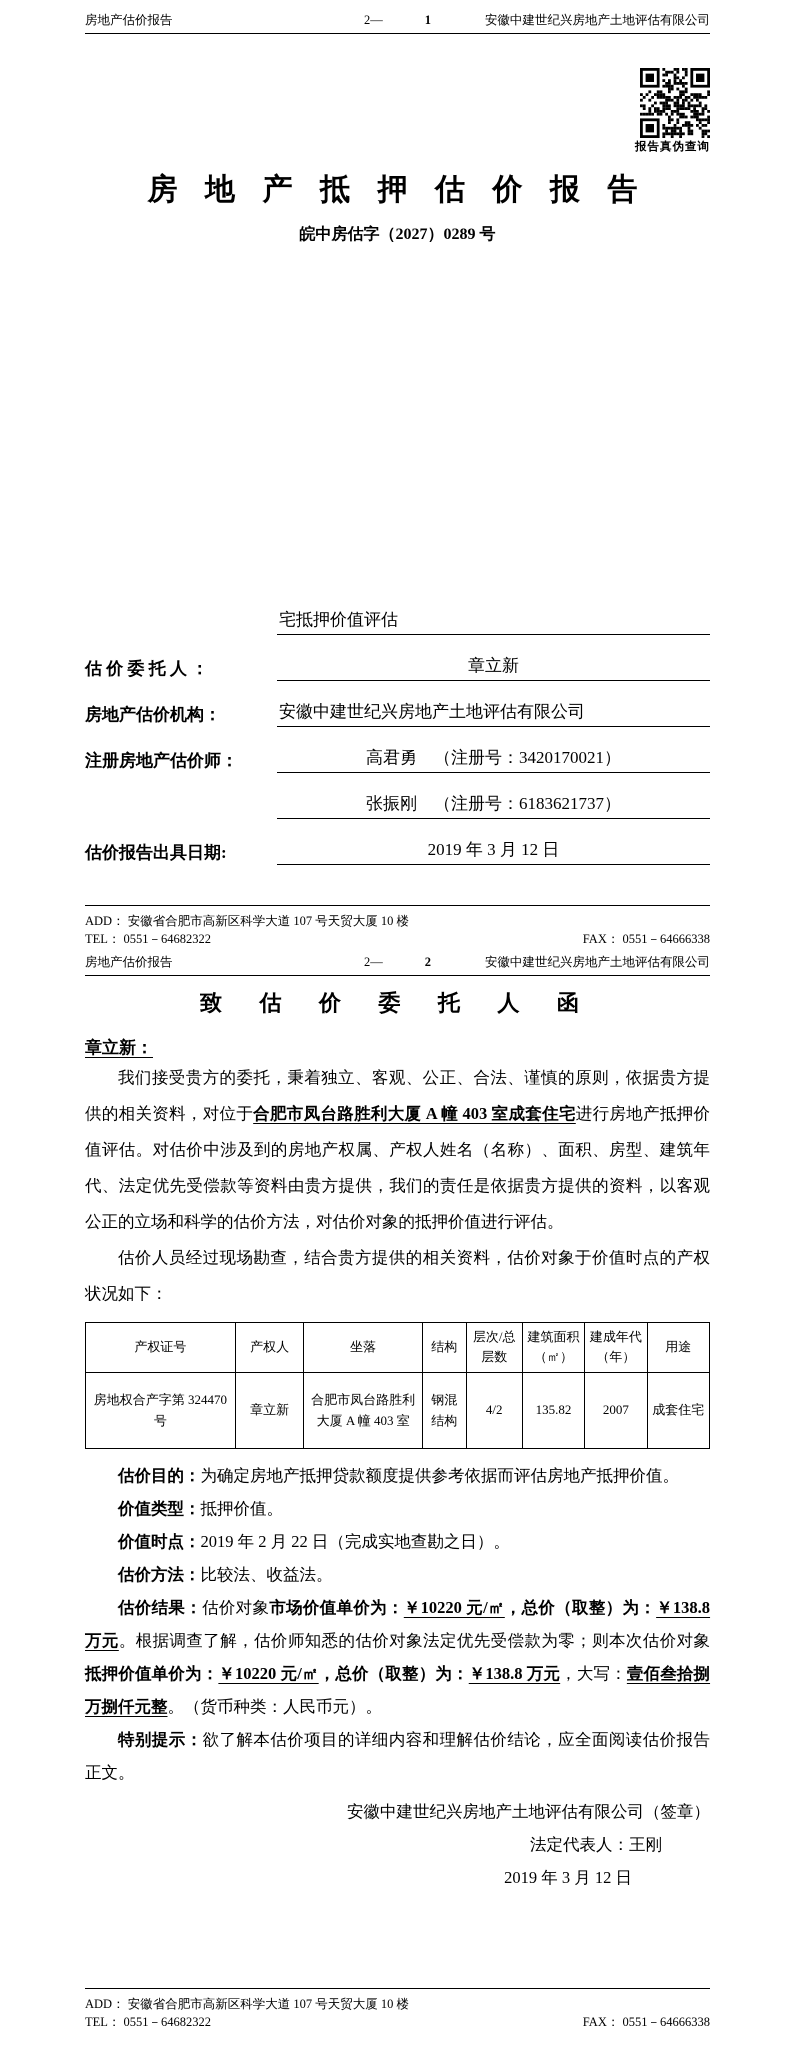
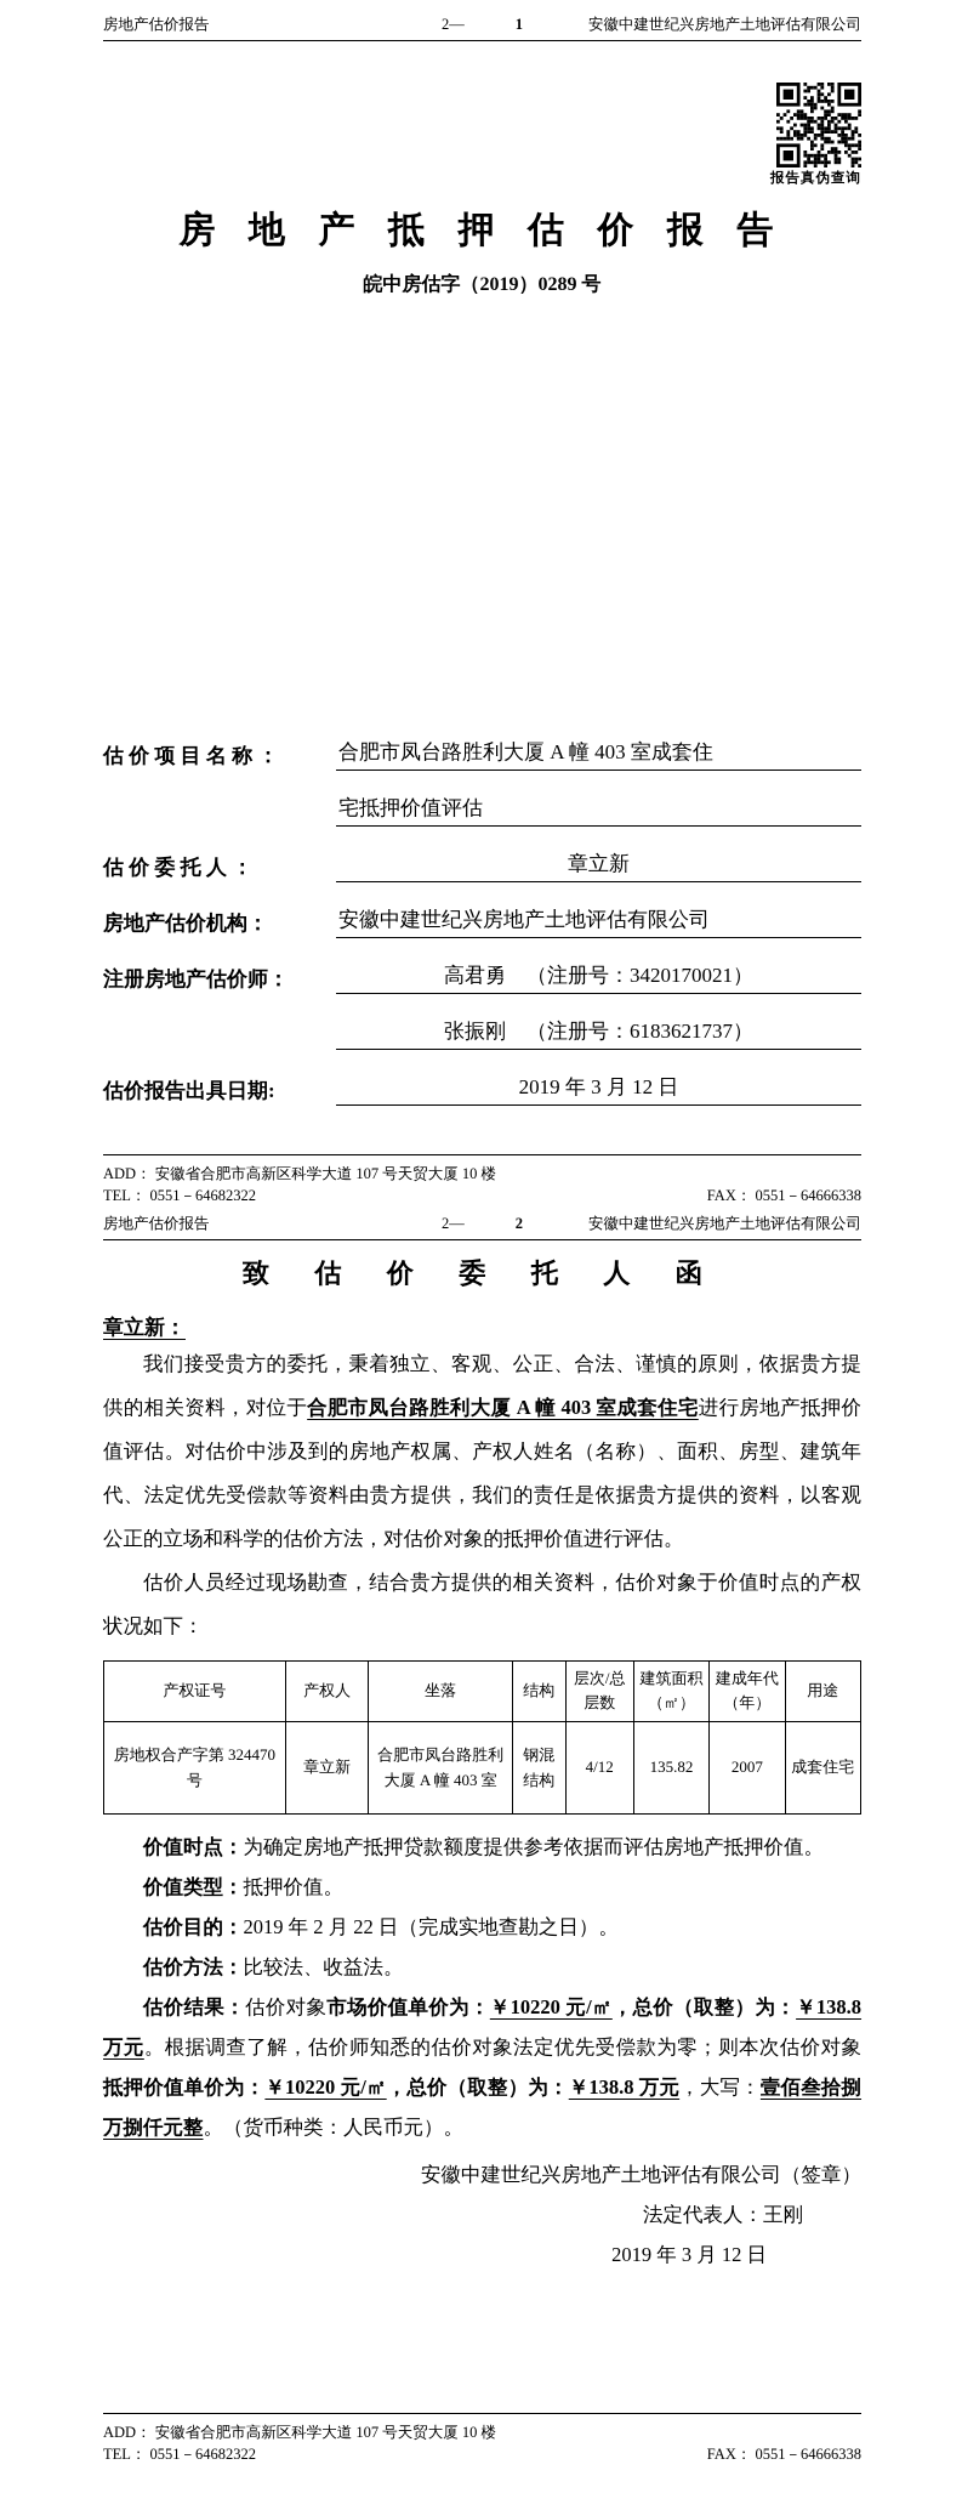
  房地产估价报告
  2—
  1
  安徽中建世纪兴房地产土地评估有限公司
  报告真伪查询
  房 地 产 抵 押 估 价 报 告
- 皖中房估字（2027）0289 号
+ 皖中房估字（2019）0289 号
+ 估 价 项 目 名 称 ：
+ 合肥市凤台路胜利大厦 A 幢 403 室成套住
  宅抵押价值评估
  估 价 委 托 人 ：
  章立新
  房地产估价机构：
  安徽中建世纪兴房地产土地评估有限公司
  注册房地产估价师：
  高君勇 （注册号：3420170021）
  张振刚 （注册号：6183621737）
  估价报告出具日期:
  2019 年 3 月 12 日
  ADD： 安徽省合肥市高新区科学大道 107 号天贸大厦 10 楼
  TEL： 0551－64682322
  FAX： 0551－64666338
  房地产估价报告
  2—
  2
  安徽中建世纪兴房地产土地评估有限公司
  致 估 价 委 托 人 函
  章立新：
  我们接受贵方的委托，秉着独立、客观、公正、合法、谨慎的原则，依据贵方提供的相关资料，对位于合肥市凤台路胜利大厦 A 幢 403 室成套住宅进行房地产抵押价值评估。对估价中涉及到的房地产权属、产权人姓名（名称）、面积、房型、建筑年代、法定优先受偿款等资料由贵方提供，我们的责任是依据贵方提供的资料，以客观公正的立场和科学的估价方法，对估价对象的抵押价值进行评估。
  估价人员经过现场勘查，结合贵方提供的相关资料，估价对象于价值时点的产权状况如下：
  产权证号	产权人	坐落	结构	层次/总层数	建筑面积（㎡）	建成年代（年）	用途
- 房地权合产字第 324470 号	章立新	合肥市凤台路胜利大厦 A 幢 403 室	钢混结构	4/2	135.82	2007	成套住宅
+ 房地权合产字第 324470 号	章立新	合肥市凤台路胜利大厦 A 幢 403 室	钢混结构	4/12	135.82	2007	成套住宅
- 估价目的：为确定房地产抵押贷款额度提供参考依据而评估房地产抵押价值。
+ 价值时点：为确定房地产抵押贷款额度提供参考依据而评估房地产抵押价值。
  价值类型：抵押价值。
- 价值时点：2019 年 2 月 22 日（完成实地查勘之日）。
+ 估价目的：2019 年 2 月 22 日（完成实地查勘之日）。
  估价方法：比较法、收益法。
  估价结果：估价对象市场价值单价为：￥10220 元/㎡，总价（取整）为：￥138.8 万元。根据调查了解，估价师知悉的估价对象法定优先受偿款为零；则本次估价对象抵押价值单价为：￥10220 元/㎡，总价（取整）为：￥138.8 万元，大写：壹佰叁拾捌万捌仟元整。（货币种类：人民币元）。
- 特别提示：欲了解本估价项目的详细内容和理解估价结论，应全面阅读估价报告正文。
  安徽中建世纪兴房地产土地评估有限公司（签章）
  法定代表人：王刚
  2019 年 3 月 12 日
  ADD： 安徽省合肥市高新区科学大道 107 号天贸大厦 10 楼
  TEL： 0551－64682322
  FAX： 0551－64666338
